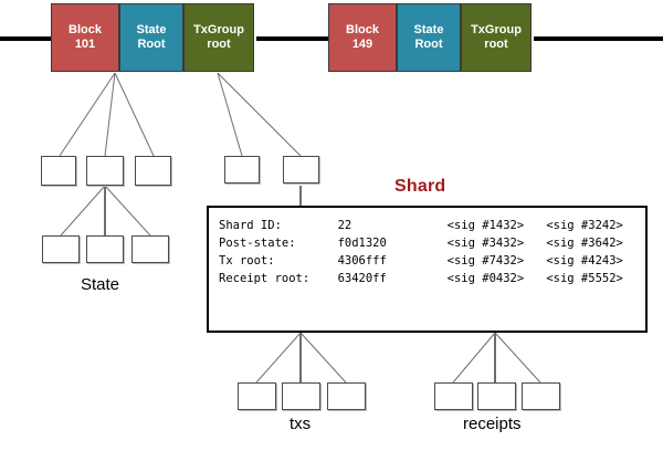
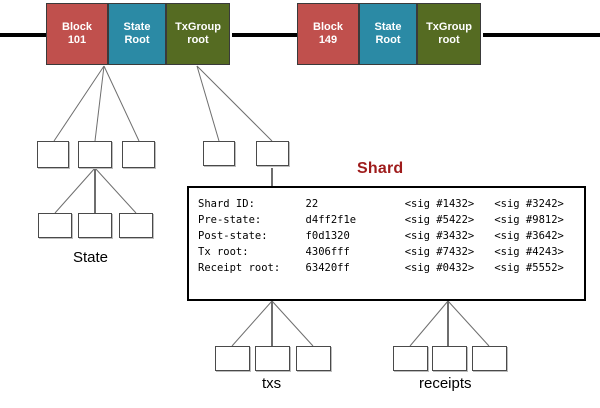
  Block
  101
  State
  Root
  TxGroup
  root
  Block
  149
  State
  Root
  TxGroup
  root
  State
  Shard
  Shard ID:	22	<sig #1432>	<sig #3242>
+ Pre-state:	d4ff2f1e	<sig #5422>	<sig #9812>
  Post-state:	f0d1320	<sig #3432>	<sig #3642>
  Tx root:	4306fff	<sig #7432>	<sig #4243>
  Receipt root:	63420ff	<sig #0432>	<sig #5552>
  txs
  receipts
